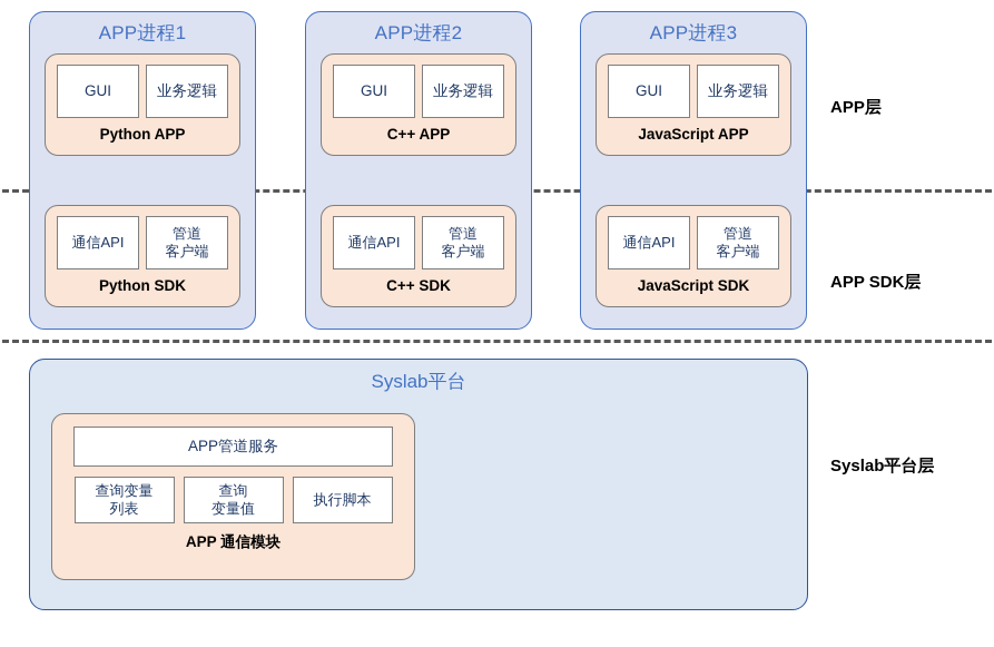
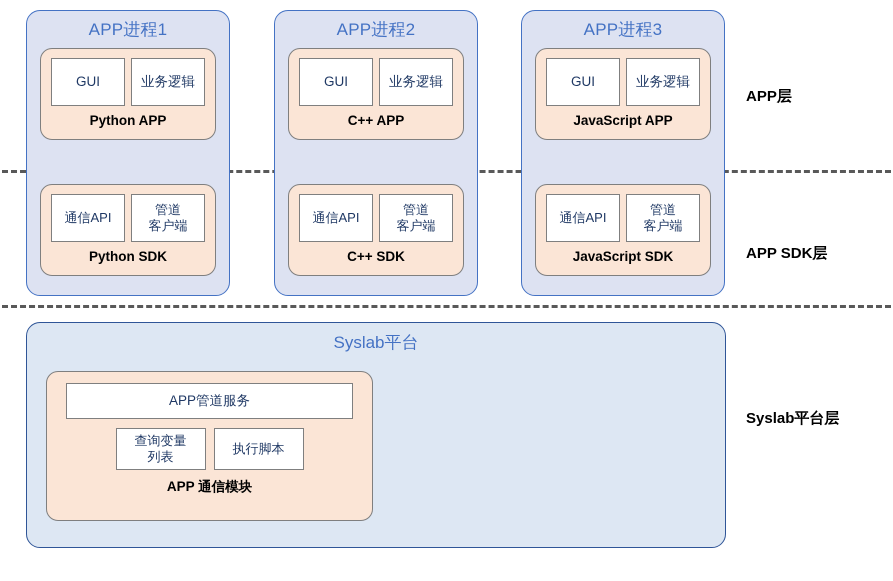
  APP进程1
  GUI
  业务逻辑
  Python APP
  通信API
  管道
  客户端
  Python SDK
  APP进程2
  GUI
  业务逻辑
  C++ APP
  通信API
  管道
  客户端
  C++ SDK
  APP进程3
  GUI
  业务逻辑
  JavaScript APP
  通信API
  管道
  客户端
  JavaScript SDK
  Syslab平台
  APP管道服务
  查询变量
  列表
- 查询
- 变量值
  执行脚本
  APP 通信模块
  APP层
  APP SDK层
  Syslab平台层
